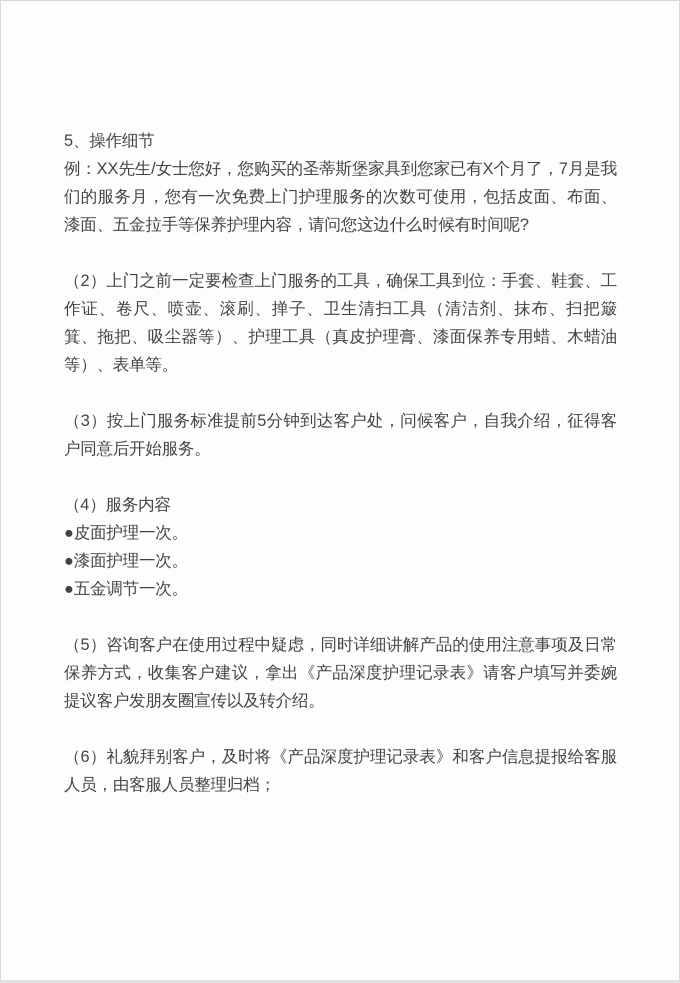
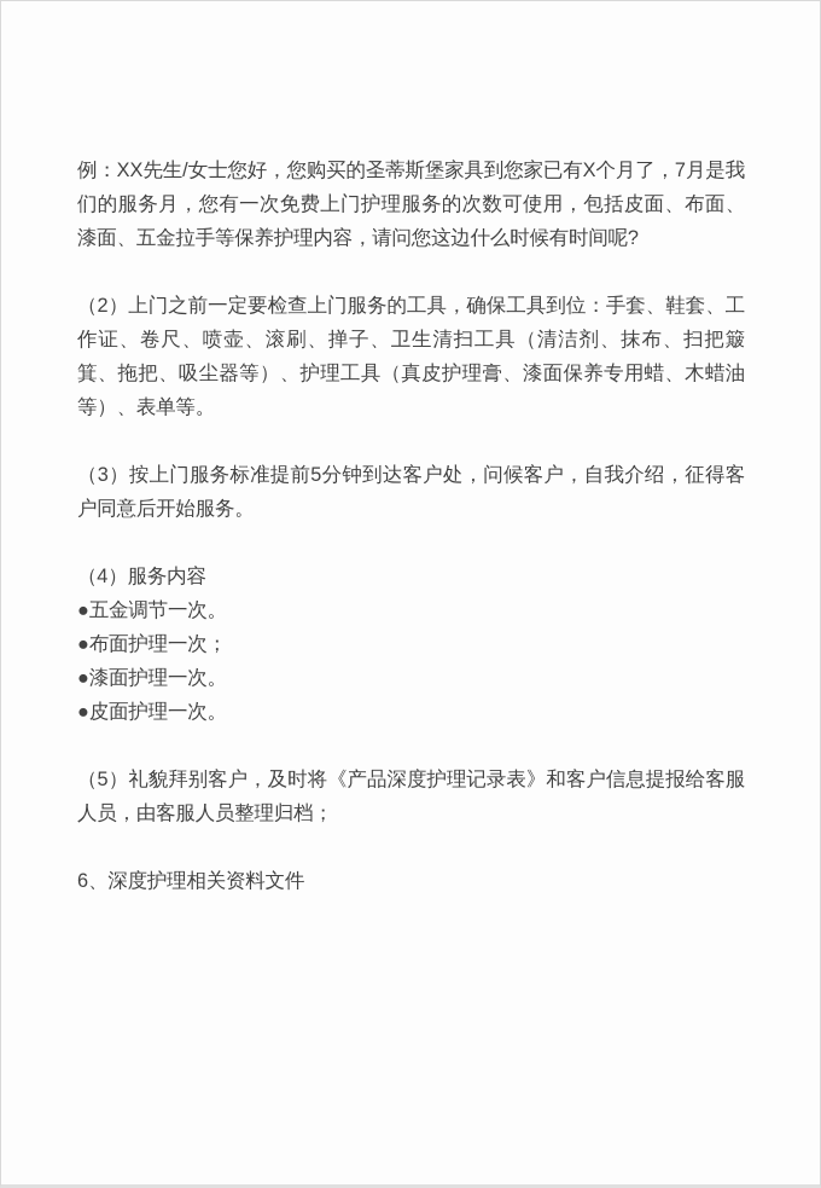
- 5、操作细节
  例：XX先生/女士您好，您购买的圣蒂斯堡家具到您家已有X个月了，7月是我们的服务月，您有一次免费上门护理服务的次数可使用，包括皮面、布面、漆面、五金拉手等保养护理内容，请问您这边什么时候有时间呢?
  （2）上门之前一定要检查上门服务的工具，确保工具到位：手套、鞋套、工作证、卷尺、喷壶、滚刷、掸子、卫生清扫工具（清洁剂、抹布、扫把簸箕、拖把、吸尘器等）、护理工具（真皮护理膏、漆面保养专用蜡、木蜡油等）、表单等。
  （3）按上门服务标准提前5分钟到达客户处，问候客户，自我介绍，征得客户同意后开始服务。
  （4）服务内容
- ●皮面护理一次。
+ ●五金调节一次。
+ ●布面护理一次；
  ●漆面护理一次。
- ●五金调节一次。
+ ●皮面护理一次。
- （5）咨询客户在使用过程中疑虑，同时详细讲解产品的使用注意事项及日常保养方式，收集客户建议，拿出《产品深度护理记录表》请客户填写并委婉提议客户发朋友圈宣传以及转介绍。
- （6）礼貌拜别客户，及时将《产品深度护理记录表》和客户信息提报给客服人员，由客服人员整理归档；
+ （5）礼貌拜别客户，及时将《产品深度护理记录表》和客户信息提报给客服人员，由客服人员整理归档；
+ 6、深度护理相关资料文件
